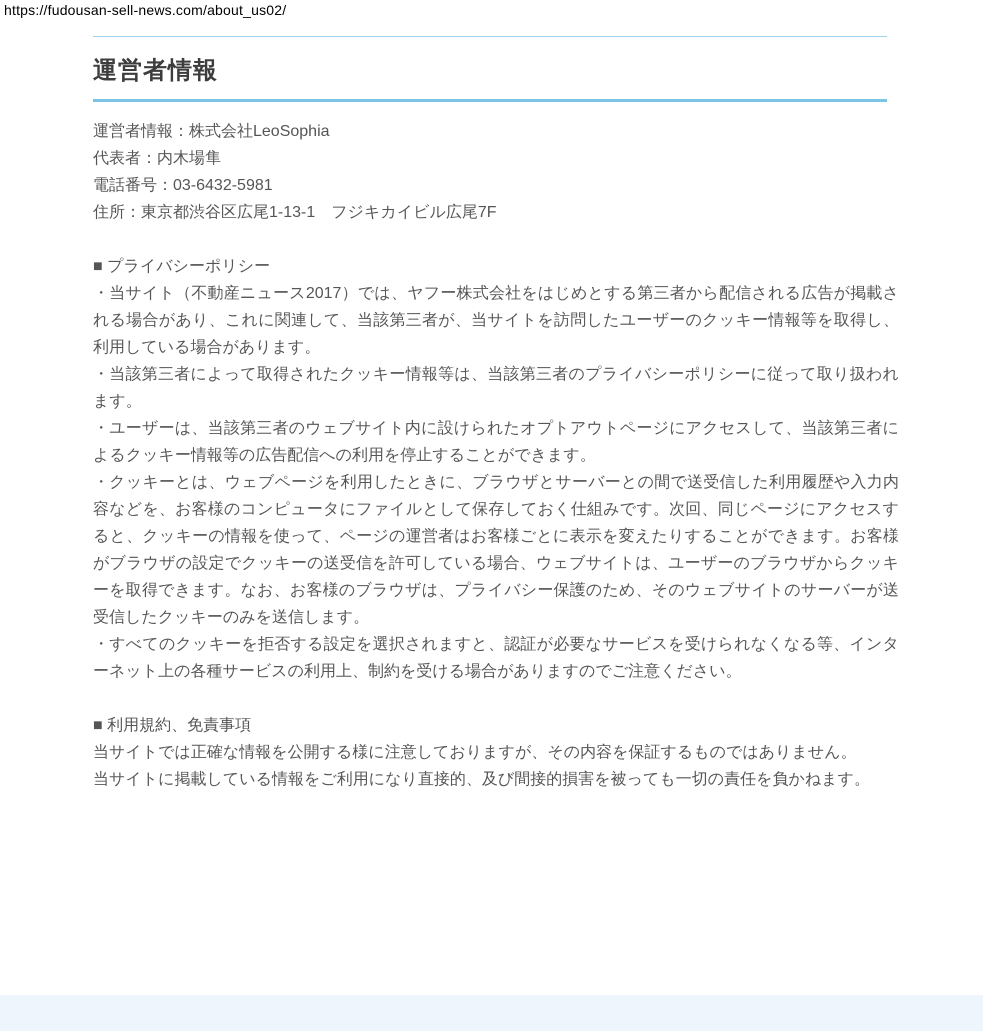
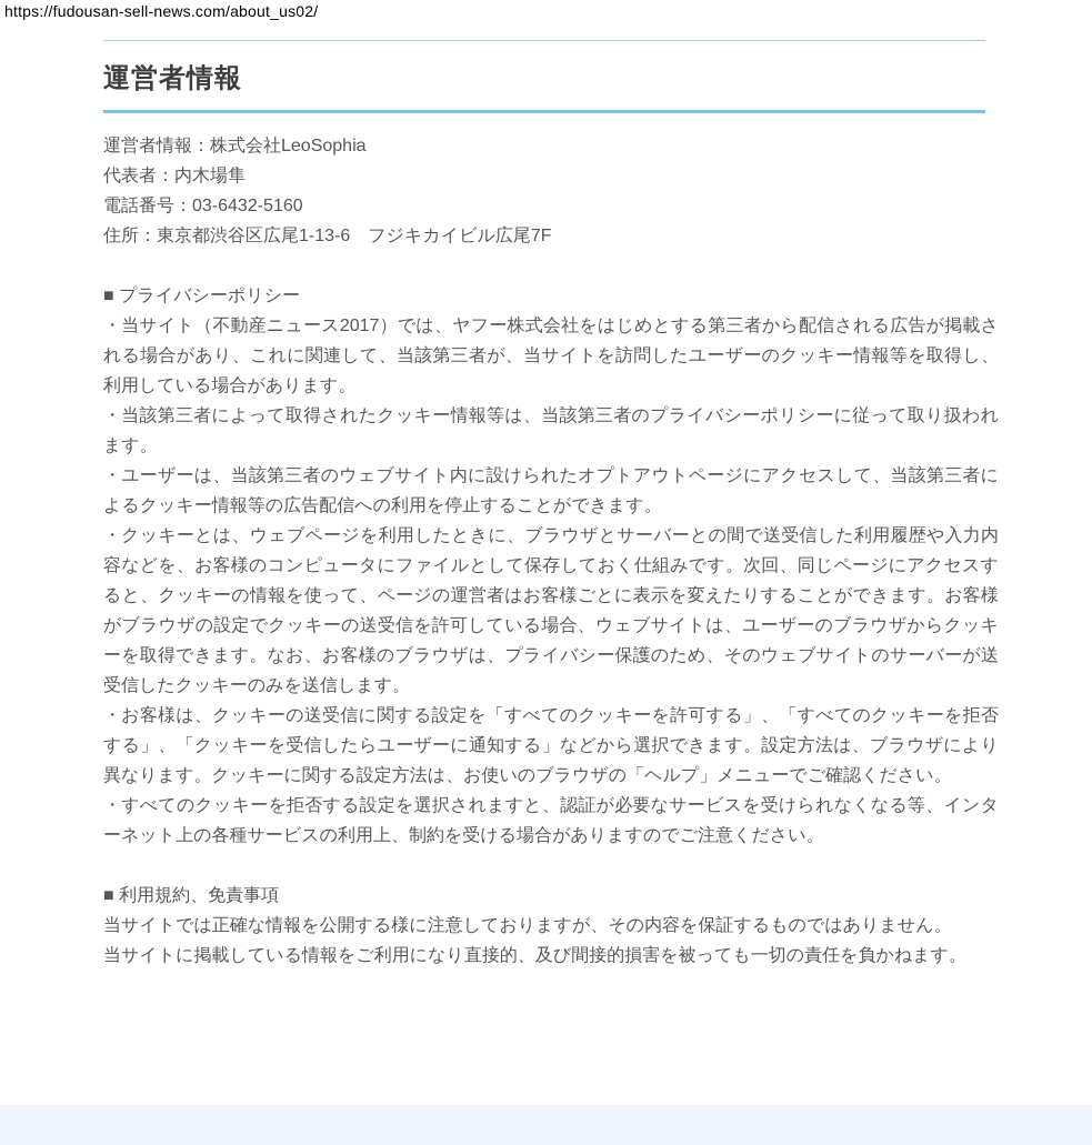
  https://fudousan-sell-news.com/about_us02/
  運営者情報
  運営者情報：株式会社LeoSophia
  代表者：内木場隼
- 電話番号：03-6432-5981
+ 電話番号：03-6432-5160
- 住所：東京都渋谷区広尾1-13-1 フジキカイビル広尾7F
+ 住所：東京都渋谷区広尾1-13-6 フジキカイビル広尾7F
  ■ プライバシーポリシー
  ・当サイト（不動産ニュース2017）では、ヤフー株式会社をはじめとする第三者から配信される広告が掲載される場合があり、これに関連して、当該第三者が、当サイトを訪問したユーザーのクッキー情報等を取得し、利用している場合があります。
  ・当該第三者によって取得されたクッキー情報等は、当該第三者のプライバシーポリシーに従って取り扱われます。
  ・ユーザーは、当該第三者のウェブサイト内に設けられたオプトアウトページにアクセスして、当該第三者によるクッキー情報等の広告配信への利用を停止することができます。
  ・クッキーとは、ウェブページを利用したときに、ブラウザとサーバーとの間で送受信した利用履歴や入力内容などを、お客様のコンピュータにファイルとして保存しておく仕組みです。次回、同じページにアクセスすると、クッキーの情報を使って、ページの運営者はお客様ごとに表示を変えたりすることができます。お客様がブラウザの設定でクッキーの送受信を許可している場合、ウェブサイトは、ユーザーのブラウザからクッキーを取得できます。なお、お客様のブラウザは、プライバシー保護のため、そのウェブサイトのサーバーが送受信したクッキーのみを送信します。
+ ・お客様は、クッキーの送受信に関する設定を「すべてのクッキーを許可する」、「すべてのクッキーを拒否する」、「クッキーを受信したらユーザーに通知する」などから選択できます。設定方法は、ブラウザにより異なります。クッキーに関する設定方法は、お使いのブラウザの「ヘルプ」メニューでご確認ください。
  ・すべてのクッキーを拒否する設定を選択されますと、認証が必要なサービスを受けられなくなる等、インターネット上の各種サービスの利用上、制約を受ける場合がありますのでご注意ください。
  ■ 利用規約、免責事項
  当サイトでは正確な情報を公開する様に注意しておりますが、その内容を保証するものではありません。
  当サイトに掲載している情報をご利用になり直接的、及び間接的損害を被っても一切の責任を負かねます。
